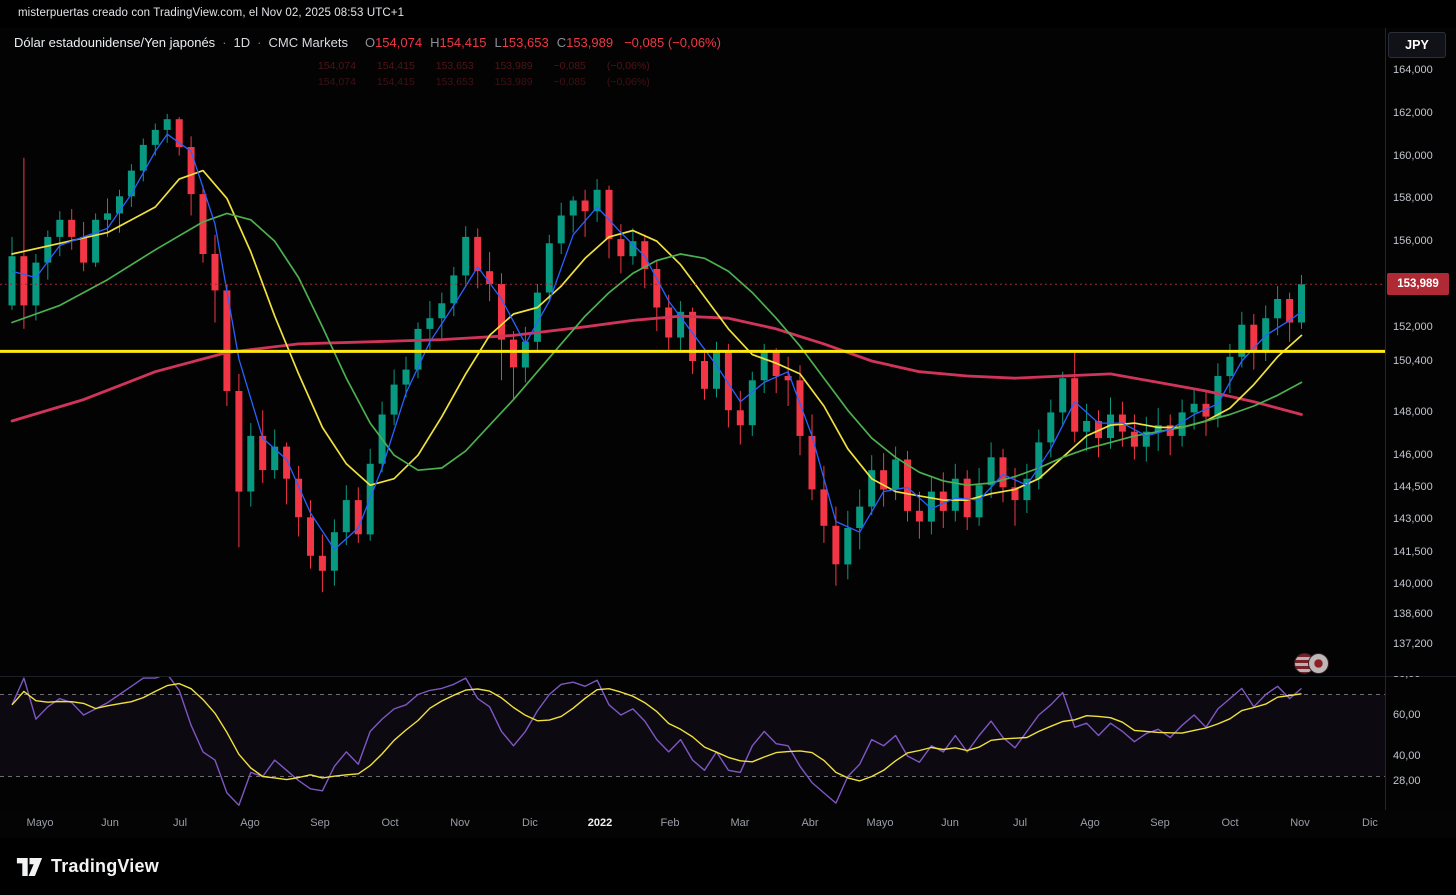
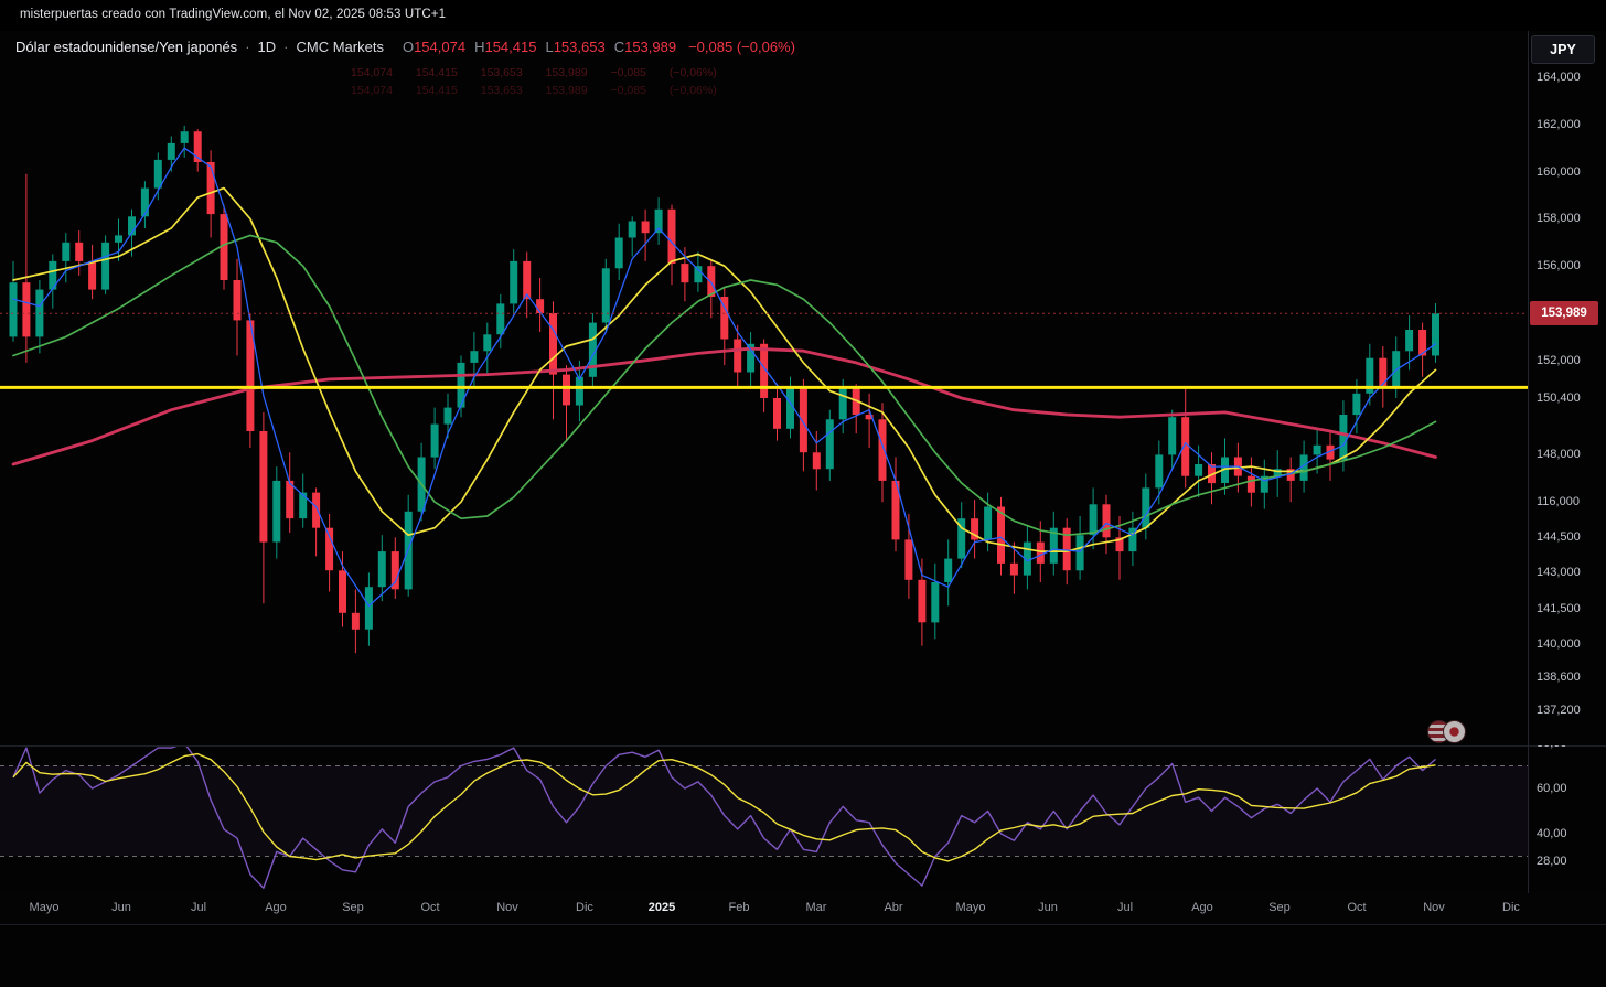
  misterpuertas creado con TradingView.com, el Nov 02, 2025 08:53 UTC+1
  Dólar estadounidense/Yen japonés
  ·
  1D
  ·
  CMC Markets
  O154,074
  H154,415
  L153,653
  C153,989
  −0,085 (−0,06%)
  154,074 154,415 153,653 153,989 −0,085 (−0,06%)
  154,074 154,415 153,653 153,989 −0,085 (−0,06%)
  JPY
  153,989
  164,000
  162,000
  160,000
  158,000
  156,000
  152,000
  150,400
  148,000
- 146,000
+ 116,000
  144,500
  143,000
  141,500
  140,000
  138,600
  137,200
  60,00
  40,00
  28,00
  Mayo
  Jun
  Jul
  Ago
  Sep
  Oct
  Nov
  Dic
- 2022
+ 2025
  Feb
  Mar
  Abr
  Mayo
  Jun
  Jul
  Ago
  Sep
  Oct
  Nov
  Dic
- TradingView
